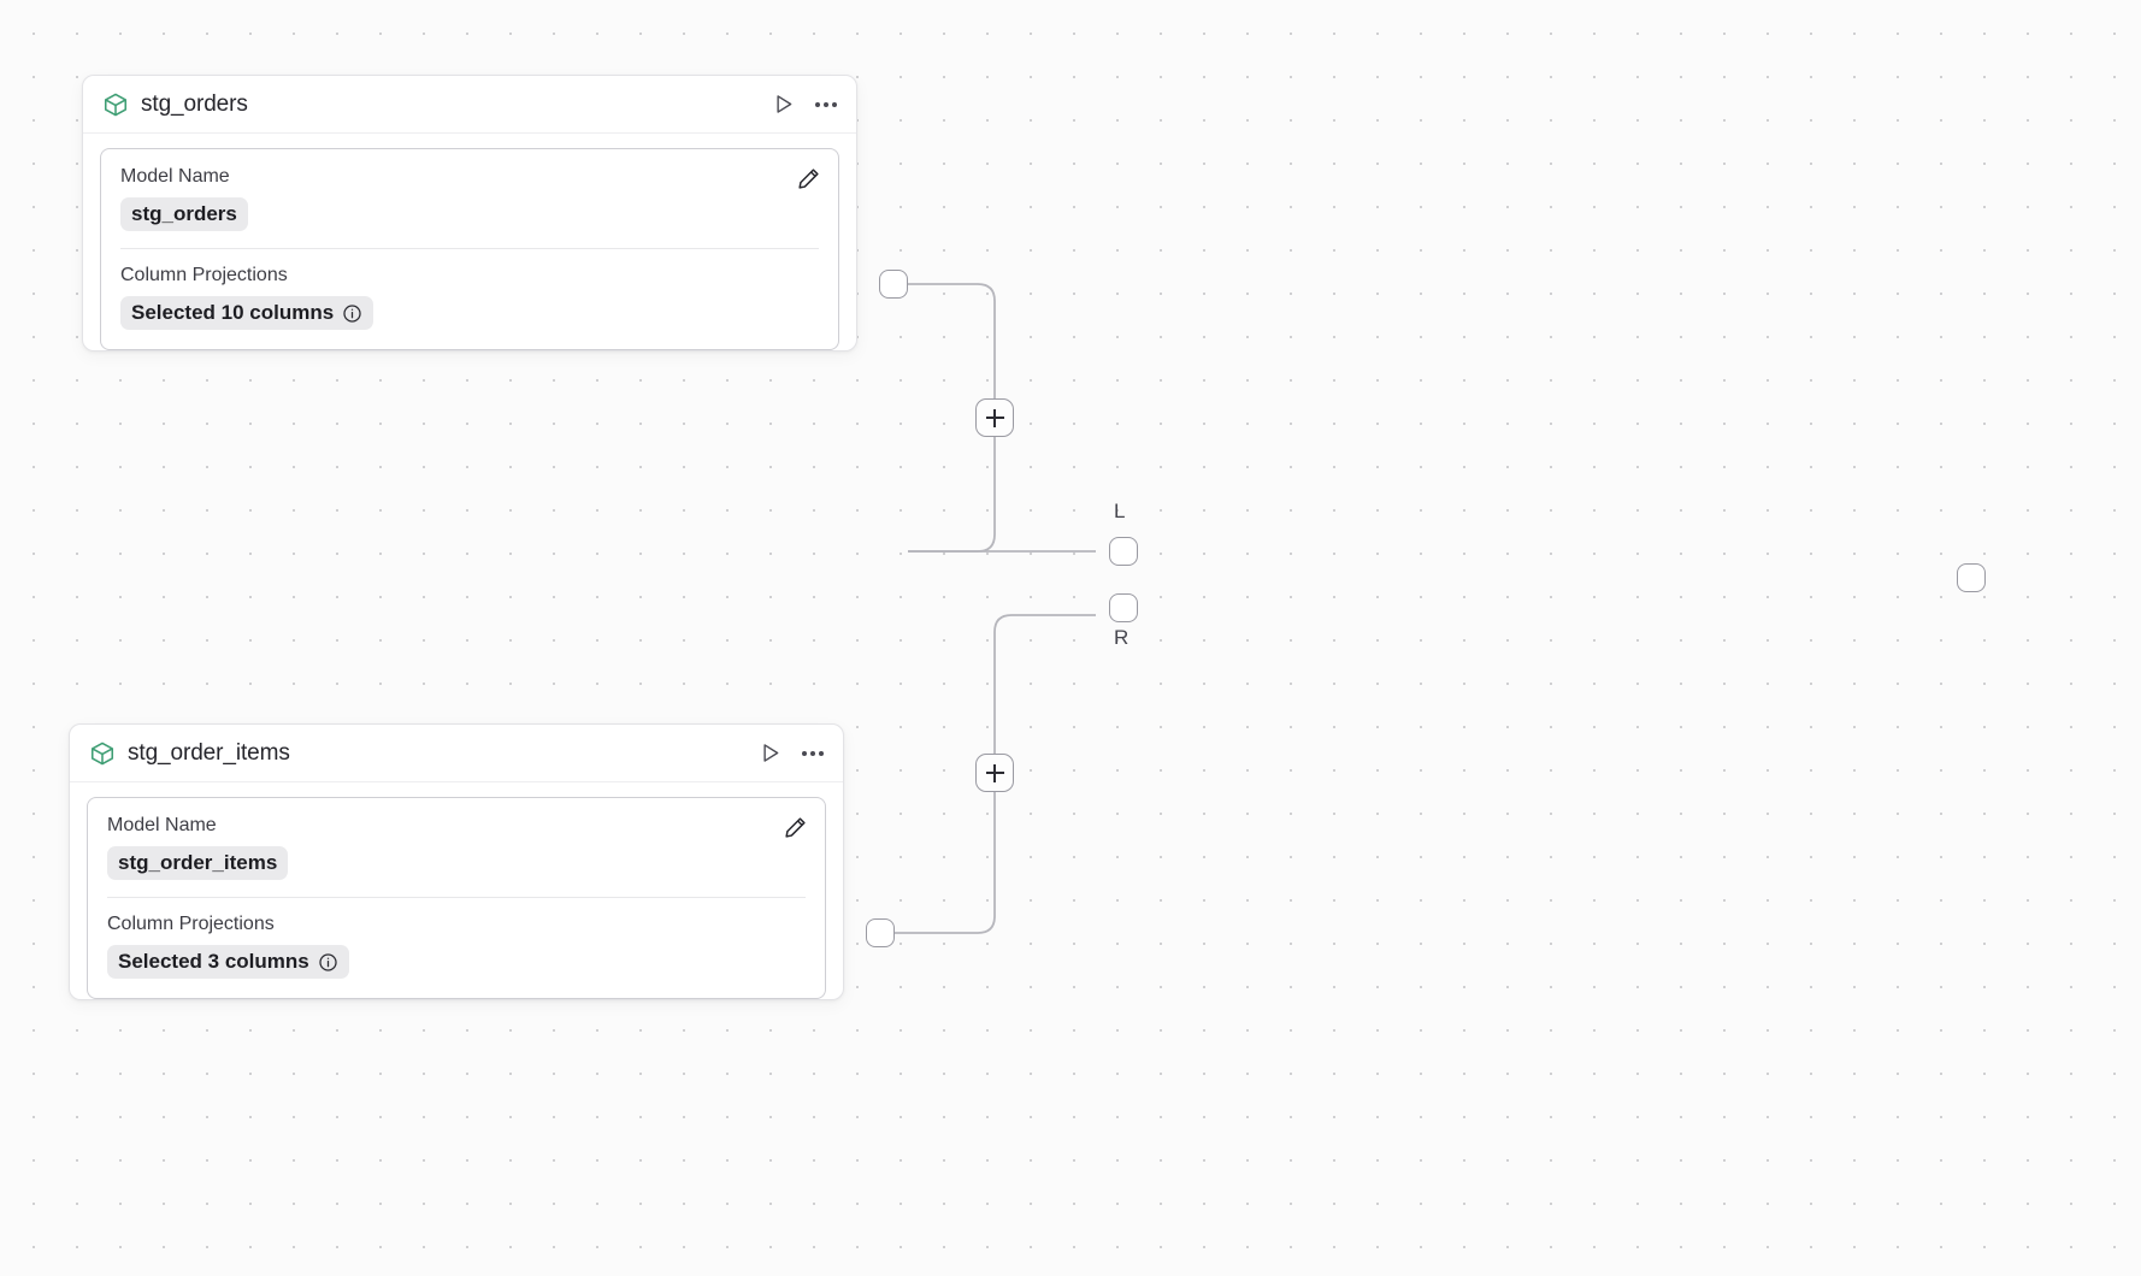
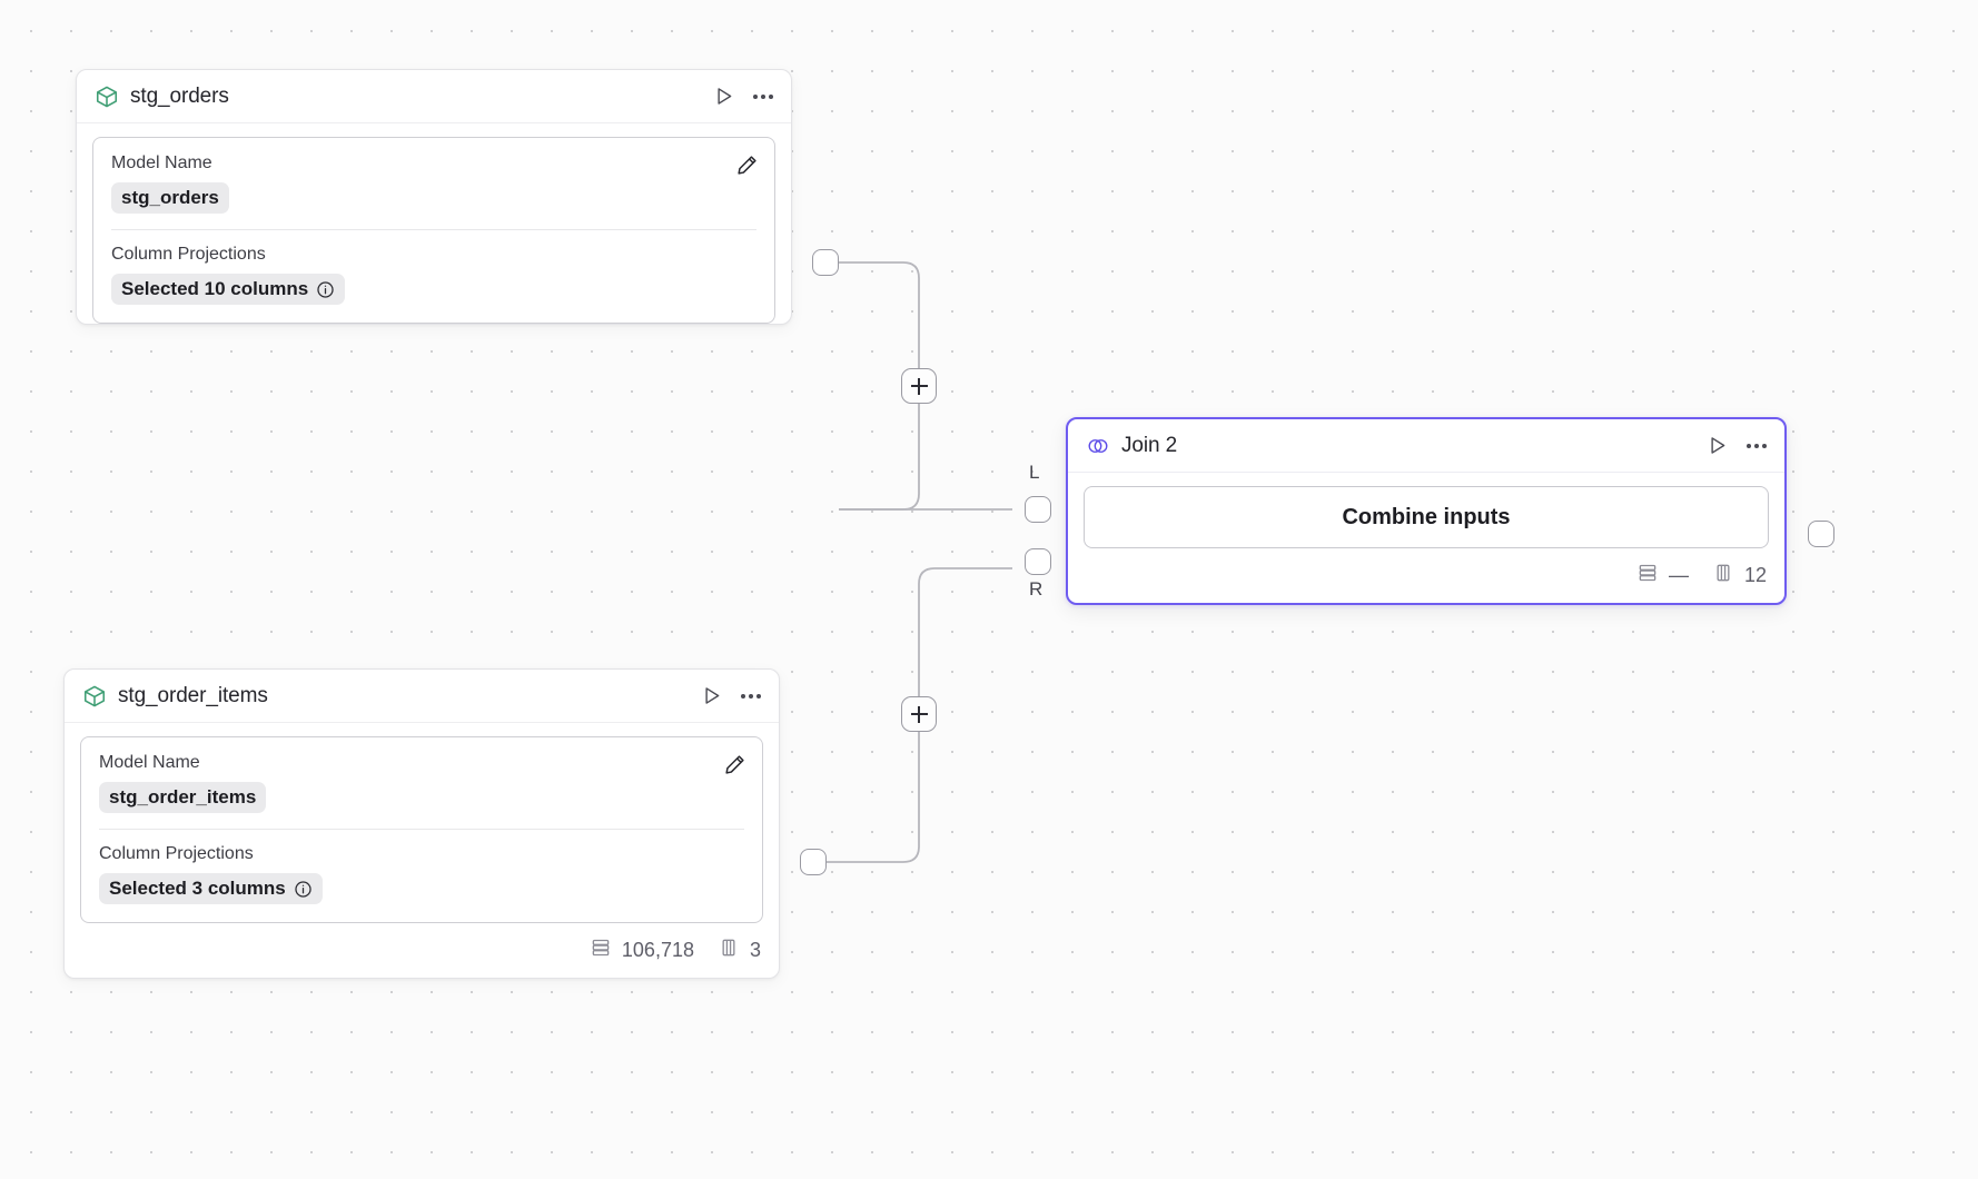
  stg_orders
  Model Name
  stg_orders
  Column Projections
  Selected 10 columns
  stg_order_items
  Model Name
  stg_order_items
  Column Projections
  Selected 3 columns
+ 106,718
+ 3
+ Join 2
+ Combine inputs
+ —
+ 12
  L
  R
